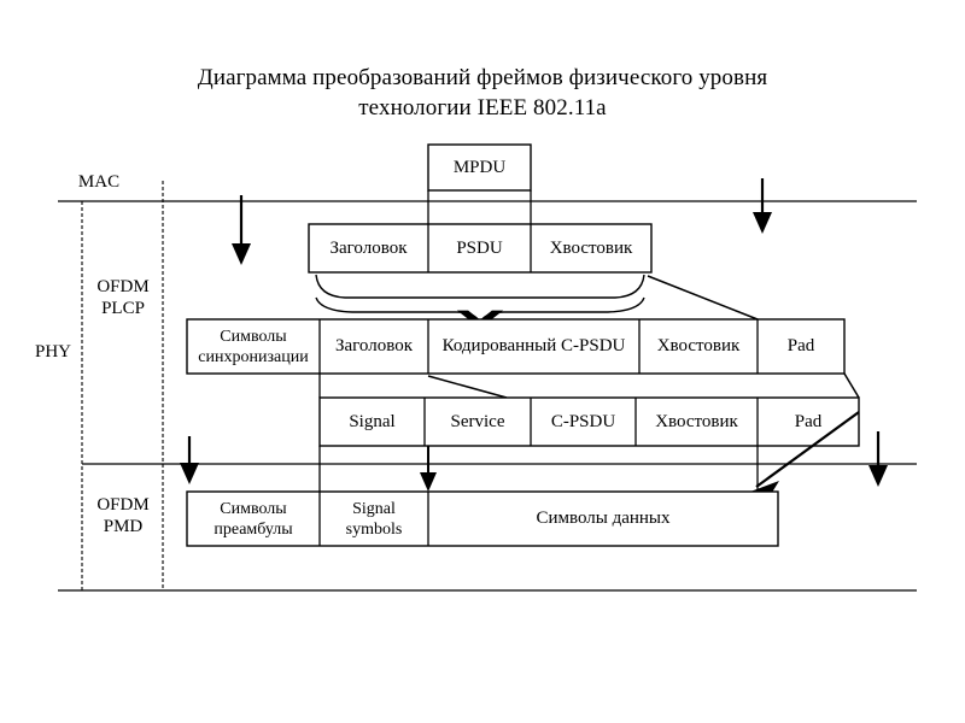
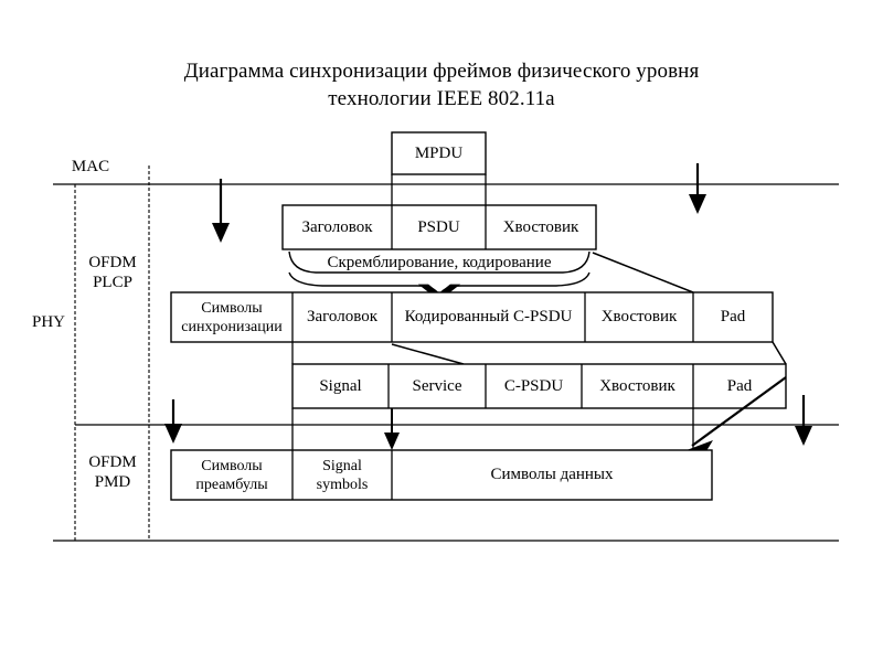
- Диаграмма преобразований фреймов физического уровня
+ Диаграмма синхронизации фреймов физического уровня
  технологии IEEE 802.11a
  MAC
  PHY
  OFDM
  PLCP
  OFDM
  PMD
  MPDU
  Заголовок
  PSDU
  Хвостовик
+ Скремблирование, кодирование
  Символы
  синхронизации
  Заголовок
  Кодированный C-PSDU
  Хвостовик
  Pad
  Signal
  Service
  C-PSDU
  Хвостовик
  Pad
  Символы
  преамбулы
  Signal
  symbols
  Символы данных
